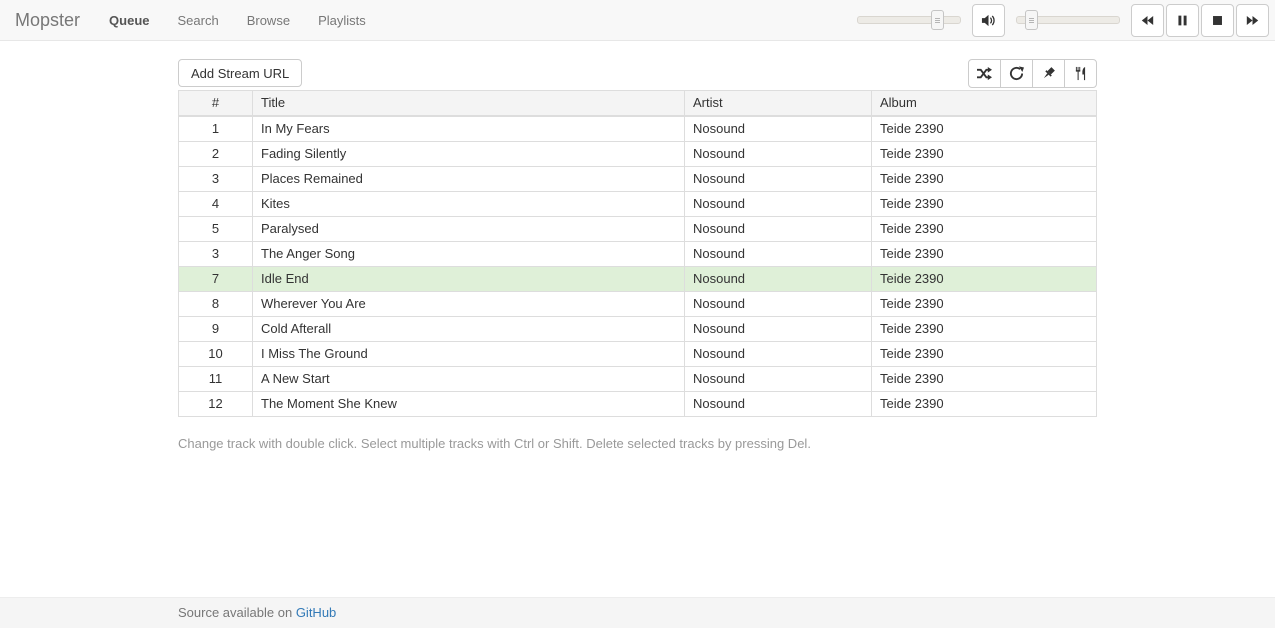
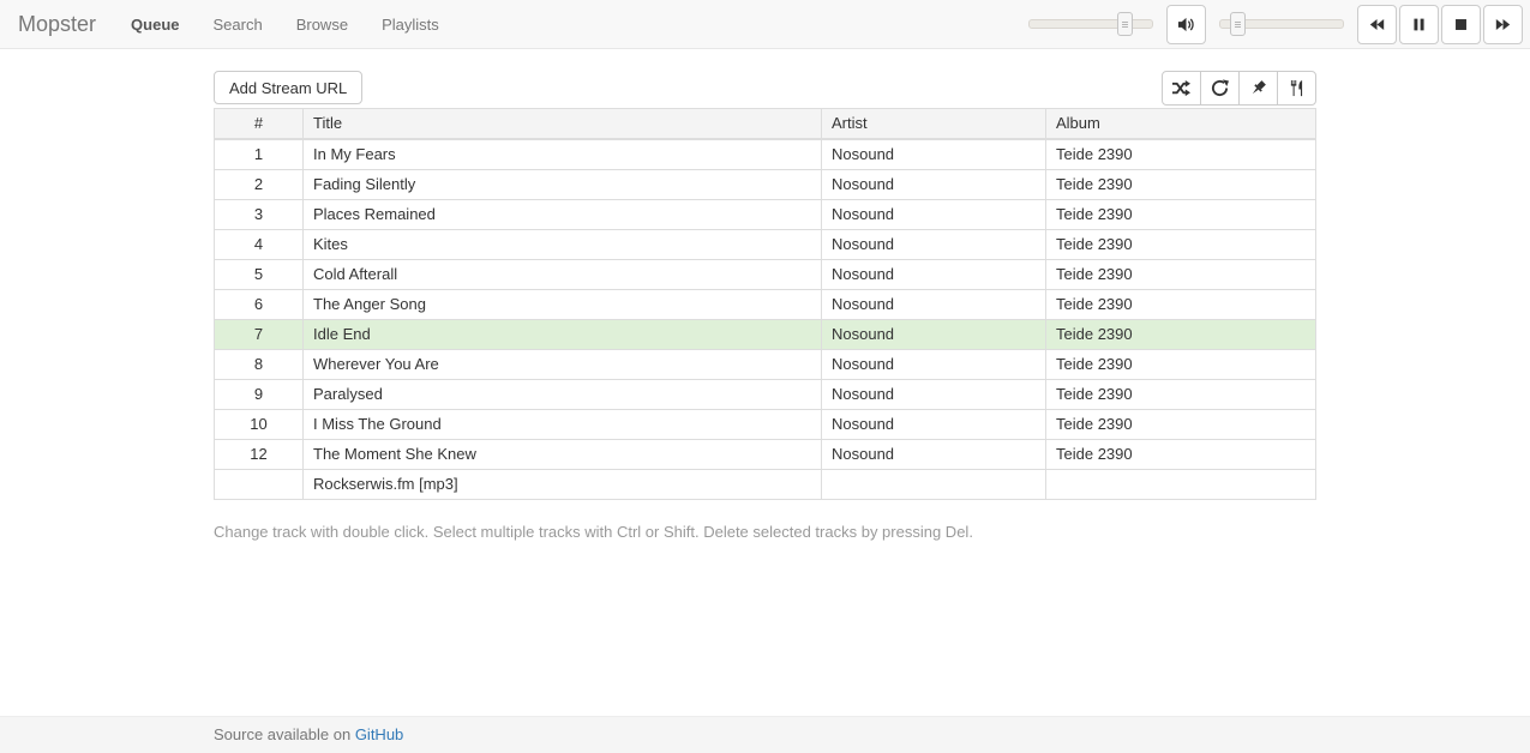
  Mopster
  Queue
  Search
  Browse
  Playlists
  Add Stream URL
  #	Title	Artist	Album
  1	In My Fears	Nosound	Teide 2390
  2	Fading Silently	Nosound	Teide 2390
  3	Places Remained	Nosound	Teide 2390
  4	Kites	Nosound	Teide 2390
- 5	Paralysed	Nosound	Teide 2390
+ 5	Cold Afterall	Nosound	Teide 2390
- 3	The Anger Song	Nosound	Teide 2390
+ 6	The Anger Song	Nosound	Teide 2390
  7	Idle End	Nosound	Teide 2390
  8	Wherever You Are	Nosound	Teide 2390
- 9	Cold Afterall	Nosound	Teide 2390
+ 9	Paralysed	Nosound	Teide 2390
  10	I Miss The Ground	Nosound	Teide 2390
- 11	A New Start	Nosound	Teide 2390
  12	The Moment She Knew	Nosound	Teide 2390
+ 	Rockserwis.fm [mp3]
  Change track with double click. Select multiple tracks with Ctrl or Shift. Delete selected tracks by pressing Del.
  Source available on GitHub
